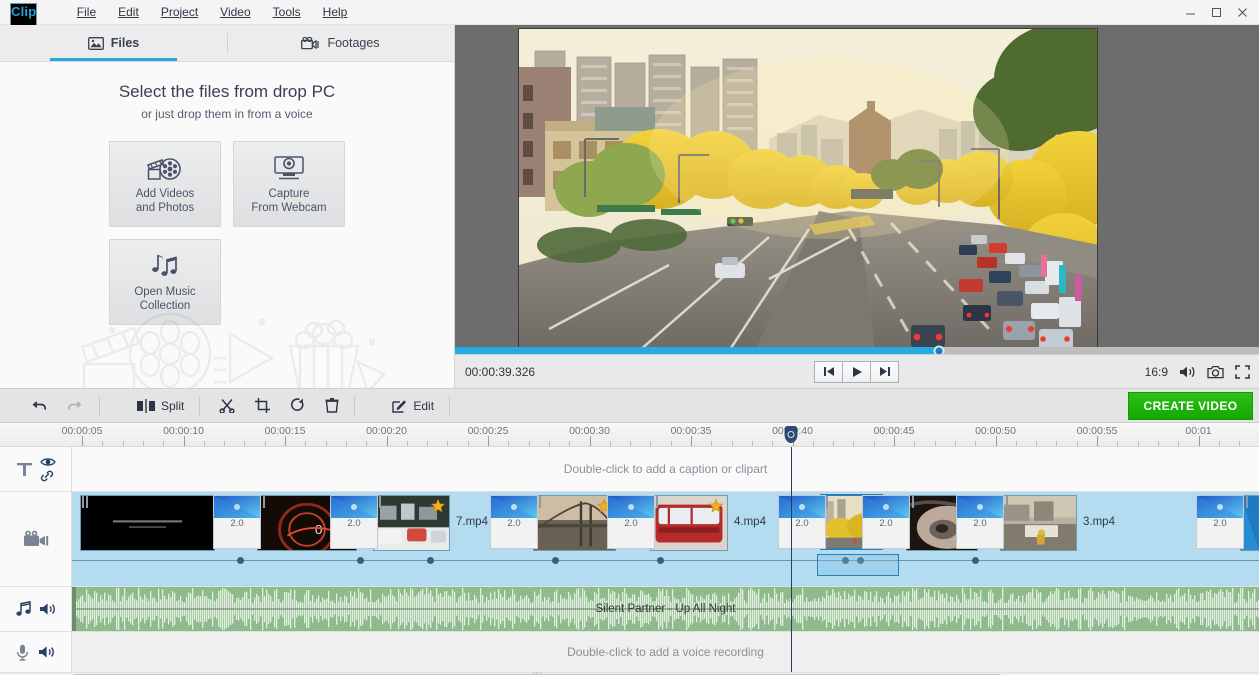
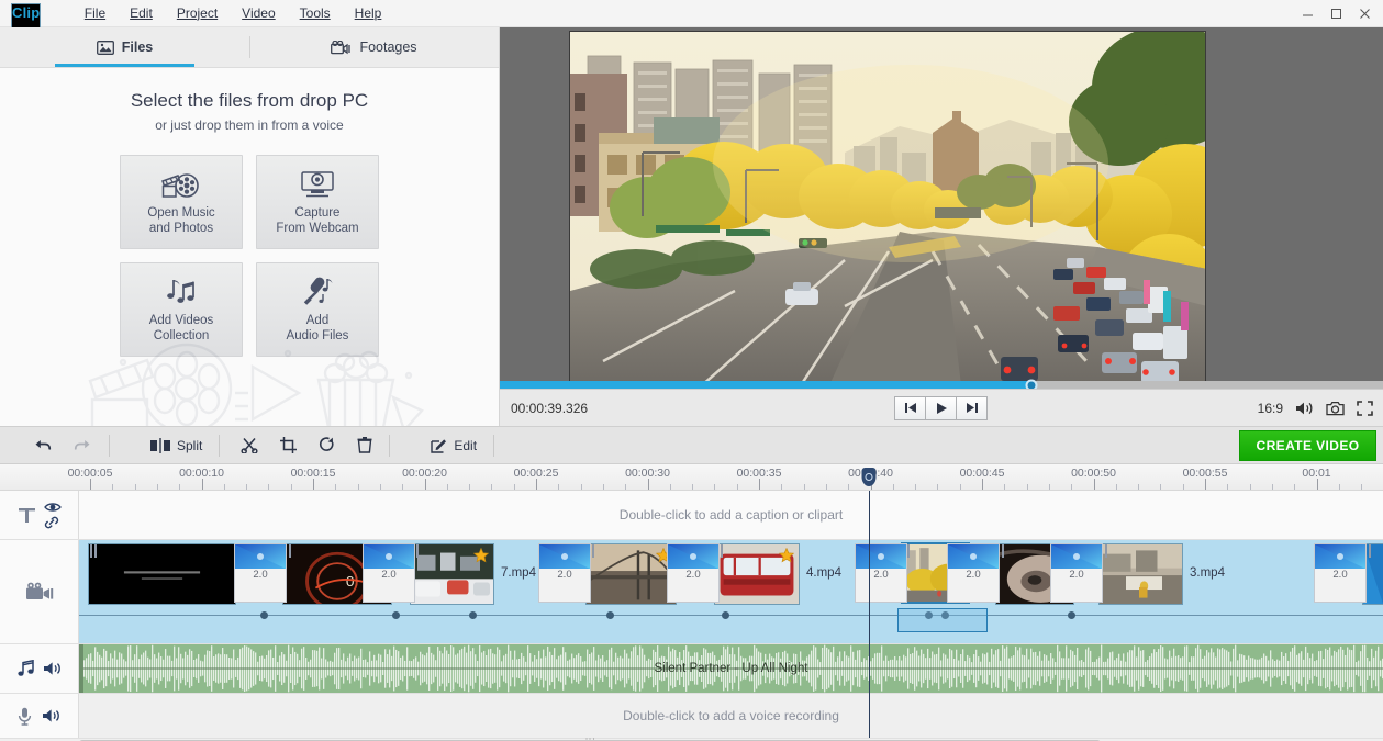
  Clip
  File
  Edit
  Project
  Video
  Tools
  Help
  Files
  Footages
  Select the files from drop PC
  or just drop them in from a voice
- Add Videos
+ Open Music
  and Photos
  Capture
  From Webcam
- Open Music
+ Add Videos
  Collection
+ Add
+ Audio Files
  00:00:39.326
  16:9
  Split
  Edit
  CREATE VIDEO
  00:00:05
  00:00:10
  00:00:15
  00:00:20
  00:00:25
  00:00:30
  00:00:35
  00:00:45
  00:00:50
  00:00:55
  00:01
  Double-click to add a caption or clipart
  0
  7.mp4
  4.mp4
  3.mp4
  2.0
  2.0
  2.0
  2.0
  2.0
  2.0
  2.0
  2.0
  Silent Partner - Up All Night
  Double-click to add a voice recording
